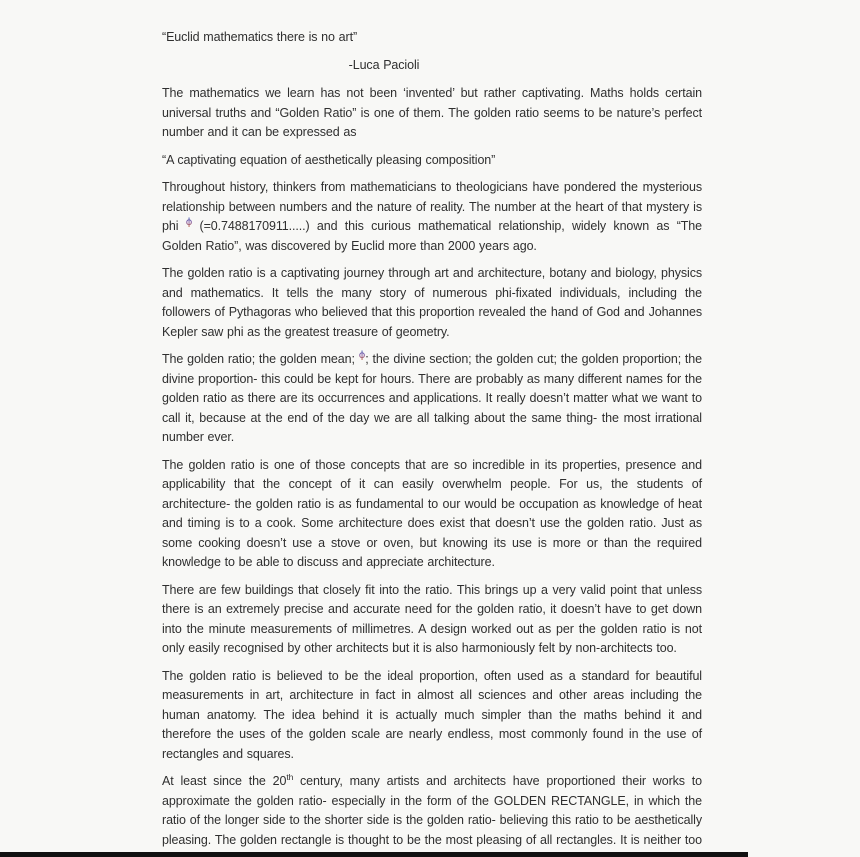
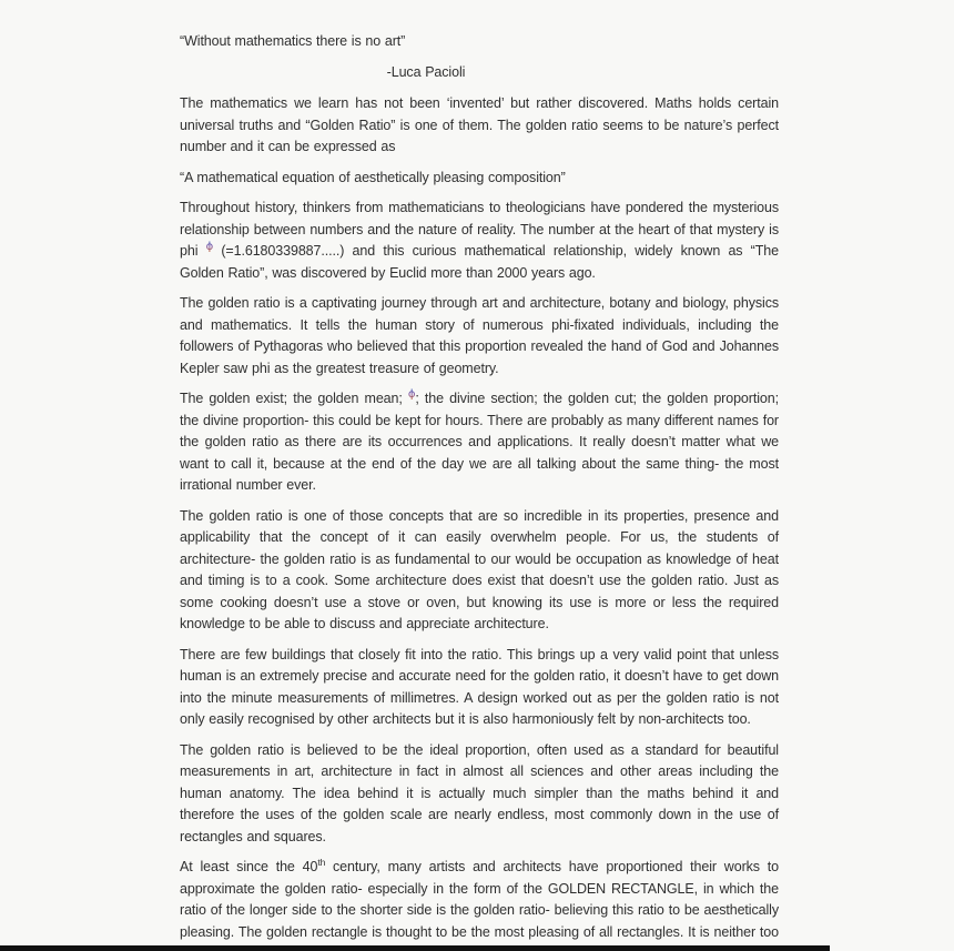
- “Euclid mathematics there is no art”
+ “Without mathematics there is no art”
  -Luca Pacioli
- The mathematics we learn has not been ‘invented’ but rather captivating. Maths holds certain universal truths and “Golden Ratio” is one of them. The golden ratio seems to be nature’s perfect number and it can be expressed as
+ The mathematics we learn has not been ‘invented’ but rather discovered. Maths holds certain universal truths and “Golden Ratio” is one of them. The golden ratio seems to be nature’s perfect number and it can be expressed as
- “A captivating equation of aesthetically pleasing composition”
+ “A mathematical equation of aesthetically pleasing composition”
- Throughout history, thinkers from mathematicians to theologicians have pondered the mysterious relationship between numbers and the nature of reality. The number at the heart of that mystery is phi ϕ (=0.7488170911.....) and this curious mathematical relationship, widely known as “The Golden Ratio”, was discovered by Euclid more than 2000 years ago.
+ Throughout history, thinkers from mathematicians to theologicians have pondered the mysterious relationship between numbers and the nature of reality. The number at the heart of that mystery is phi ϕ (=1.6180339887.....) and this curious mathematical relationship, widely known as “The Golden Ratio”, was discovered by Euclid more than 2000 years ago.
- The golden ratio is a captivating journey through art and architecture, botany and biology, physics and mathematics. It tells the many story of numerous phi-fixated individuals, including the followers of Pythagoras who believed that this proportion revealed the hand of God and Johannes Kepler saw phi as the greatest treasure of geometry.
+ The golden ratio is a captivating journey through art and architecture, botany and biology, physics and mathematics. It tells the human story of numerous phi-fixated individuals, including the followers of Pythagoras who believed that this proportion revealed the hand of God and Johannes Kepler saw phi as the greatest treasure of geometry.
- The golden ratio; the golden mean; ϕ; the divine section; the golden cut; the golden proportion; the divine proportion- this could be kept for hours. There are probably as many different names for the golden ratio as there are its occurrences and applications. It really doesn’t matter what we want to call it, because at the end of the day we are all talking about the same thing- the most irrational number ever.
+ The golden exist; the golden mean; ϕ; the divine section; the golden cut; the golden proportion; the divine proportion- this could be kept for hours. There are probably as many different names for the golden ratio as there are its occurrences and applications. It really doesn’t matter what we want to call it, because at the end of the day we are all talking about the same thing- the most irrational number ever.
- The golden ratio is one of those concepts that are so incredible in its properties, presence and applicability that the concept of it can easily overwhelm people. For us, the students of architecture- the golden ratio is as fundamental to our would be occupation as knowledge of heat and timing is to a cook. Some architecture does exist that doesn’t use the golden ratio. Just as some cooking doesn’t use a stove or oven, but knowing its use is more or than the required knowledge to be able to discuss and appreciate architecture.
+ The golden ratio is one of those concepts that are so incredible in its properties, presence and applicability that the concept of it can easily overwhelm people. For us, the students of architecture- the golden ratio is as fundamental to our would be occupation as knowledge of heat and timing is to a cook. Some architecture does exist that doesn’t use the golden ratio. Just as some cooking doesn’t use a stove or oven, but knowing its use is more or less the required knowledge to be able to discuss and appreciate architecture.
- There are few buildings that closely fit into the ratio. This brings up a very valid point that unless there is an extremely precise and accurate need for the golden ratio, it doesn’t have to get down into the minute measurements of millimetres. A design worked out as per the golden ratio is not only easily recognised by other architects but it is also harmoniously felt by non-architects too.
+ There are few buildings that closely fit into the ratio. This brings up a very valid point that unless human is an extremely precise and accurate need for the golden ratio, it doesn’t have to get down into the minute measurements of millimetres. A design worked out as per the golden ratio is not only easily recognised by other architects but it is also harmoniously felt by non-architects too.
- The golden ratio is believed to be the ideal proportion, often used as a standard for beautiful measurements in art, architecture in fact in almost all sciences and other areas including the human anatomy. The idea behind it is actually much simpler than the maths behind it and therefore the uses of the golden scale are nearly endless, most commonly found in the use of rectangles and squares.
+ The golden ratio is believed to be the ideal proportion, often used as a standard for beautiful measurements in art, architecture in fact in almost all sciences and other areas including the human anatomy. The idea behind it is actually much simpler than the maths behind it and therefore the uses of the golden scale are nearly endless, most commonly down in the use of rectangles and squares.
- At least since the 20th century, many artists and architects have proportioned their works to approximate the golden ratio- especially in the form of the GOLDEN RECTANGLE, in which the ratio of the longer side to the shorter side is the golden ratio- believing this ratio to be aesthetically pleasing. The golden rectangle is thought to be the most pleasing of all rectangles. It is neither too
+ At least since the 40th century, many artists and architects have proportioned their works to approximate the golden ratio- especially in the form of the GOLDEN RECTANGLE, in which the ratio of the longer side to the shorter side is the golden ratio- believing this ratio to be aesthetically pleasing. The golden rectangle is thought to be the most pleasing of all rectangles. It is neither too
